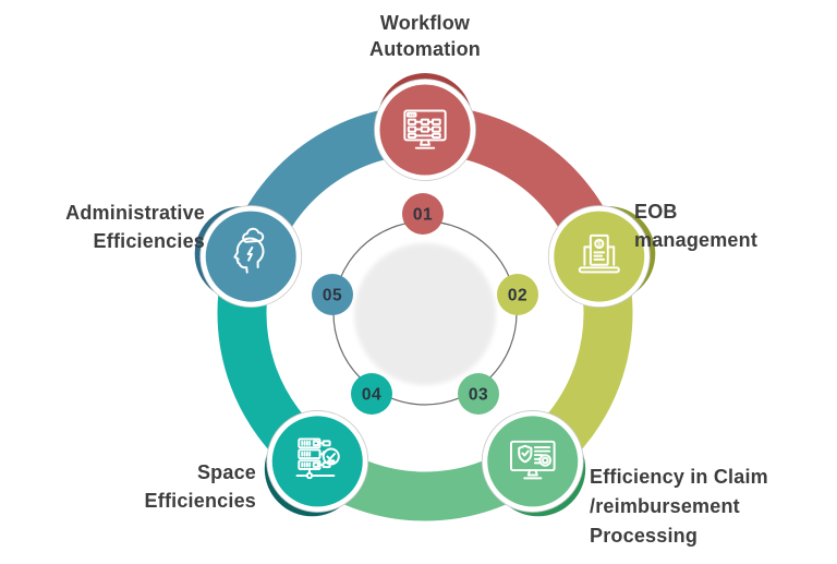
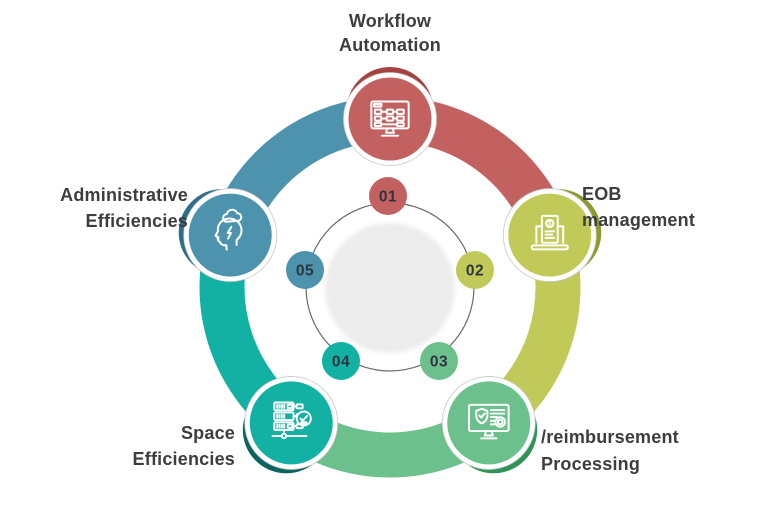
  01
  02
  03
  04
  05
  Workflow
  Automation
  EOB
  management
- Efficiency in Claim
  /reimbursement
  Processing
  Space
  Efficiencies
  Administrative
  Efficiencies
